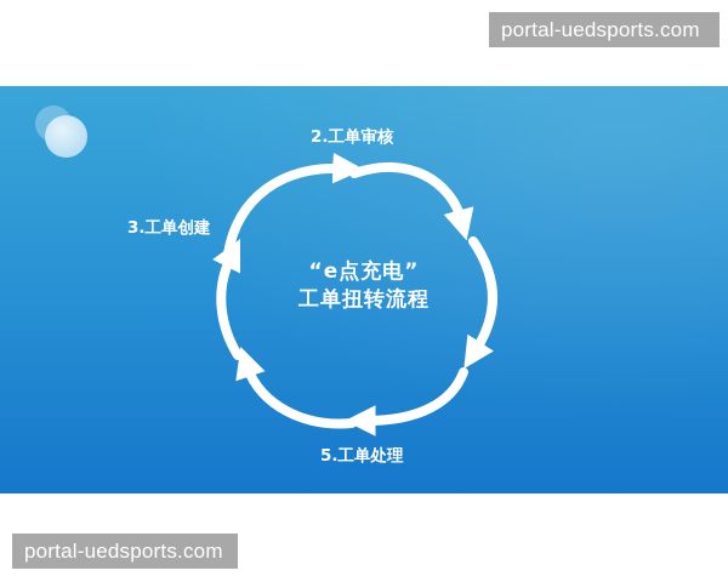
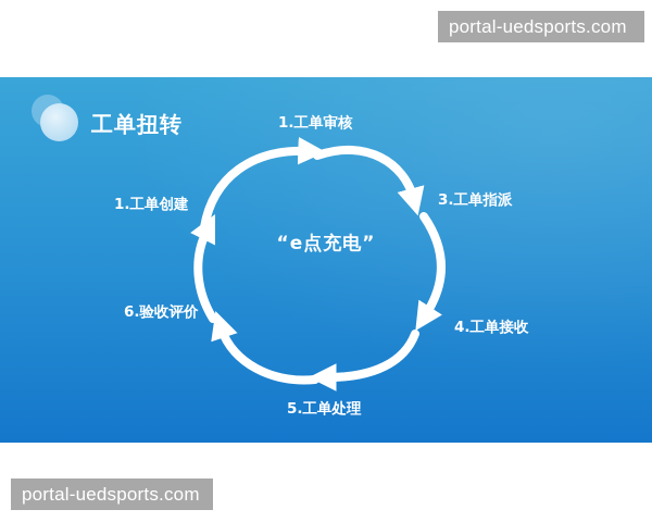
  portal-uedsports.com
+ 工单扭转
- 3.工单创建
+ 1.工单创建
- 2.工单审核
+ 1.工单审核
+ 3.工单指派
+ 4.工单接收
  5.工单处理
+ 6.验收评价
  “e点充电”
- 工单扭转流程
  portal-uedsports.com
